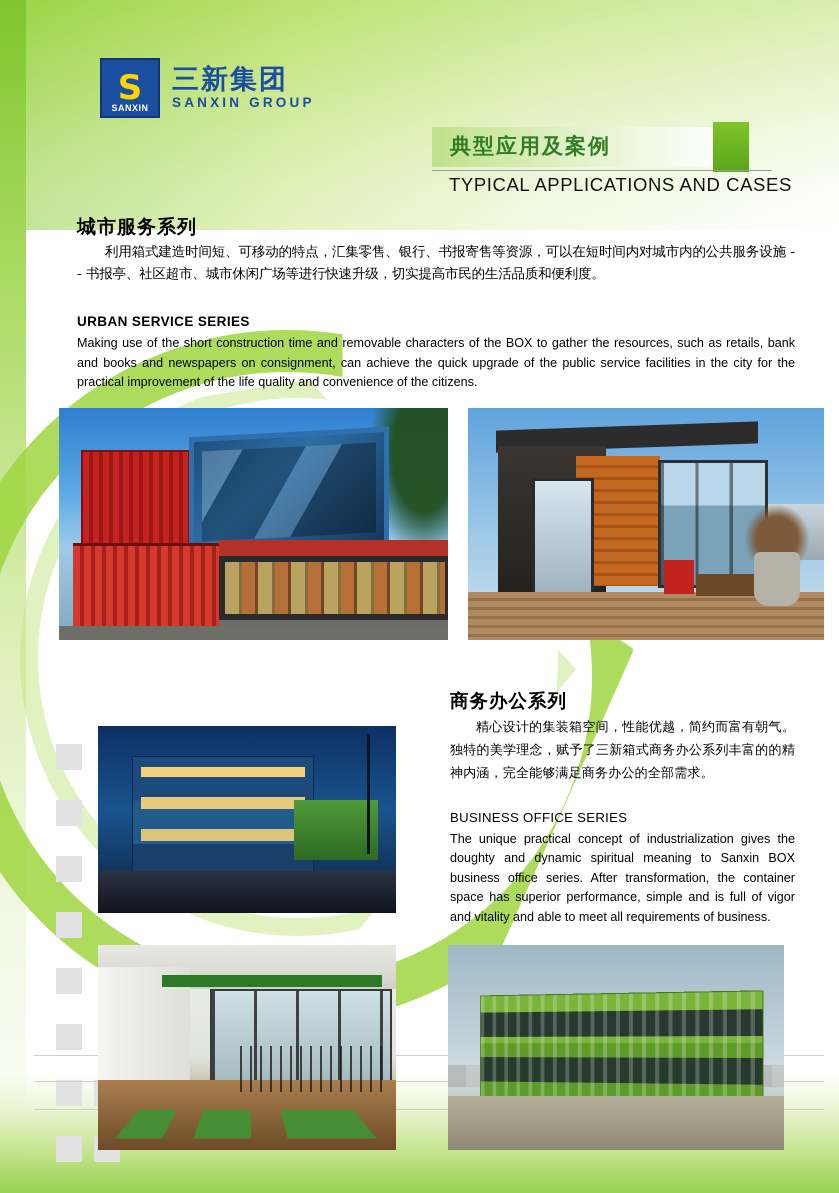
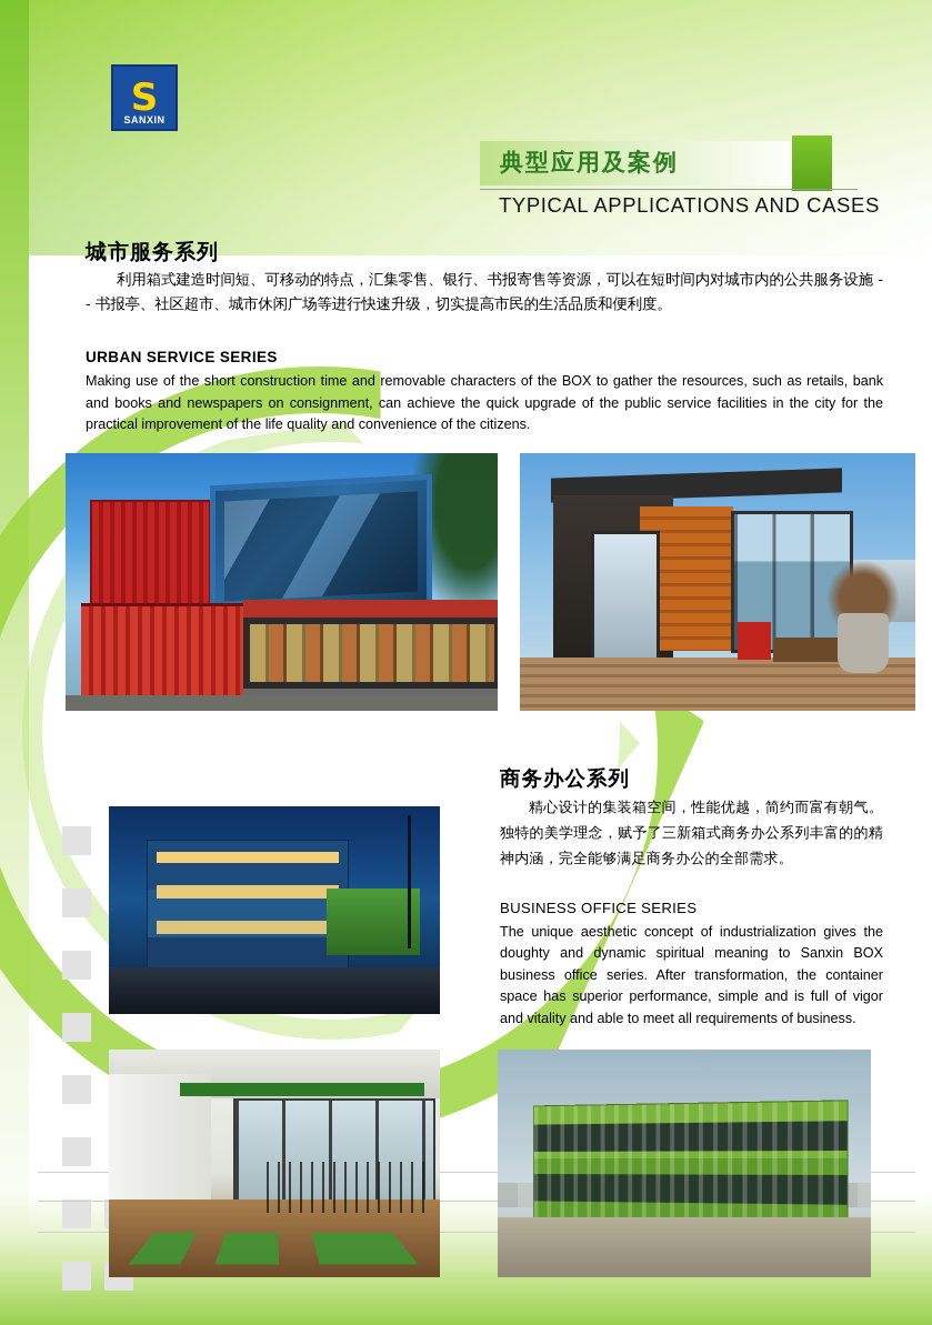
  S
  SANXIN
- 三新集团
- SANXIN GROUP
  典型应用及案例
  TYPICAL APPLICATIONS AND CASES
  城市服务系列
  利用箱式建造时间短、可移动的特点，汇集零售、银行、书报寄售等资源，可以在短时间内对城市内的公共服务设施 -- 书报亭、社区超市、城市休闲广场等进行快速升级，切实提高市民的生活品质和便利度。
  URBAN SERVICE SERIES
  Making use of the short construction time and removable characters of the BOX to gather the resources, such as retails, bank and books and newspapers on consignment, can achieve the quick upgrade of the public service facilities in the city for the practical improvement of the life quality and convenience of the citizens.
  商务办公系列
  精心设计的集装箱空间，性能优越，简约而富有朝气。独特的美学理念，赋予了三新箱式商务办公系列丰富的的精神内涵，完全能够满足商务办公的全部需求。
  BUSINESS OFFICE SERIES
- The unique practical concept of industrialization gives the doughty and dynamic spiritual meaning to Sanxin BOX business office series. After transformation, the container space has superior performance, simple and is full of vigor and vitality and able to meet all requirements of business.
+ The unique aesthetic concept of industrialization gives the doughty and dynamic spiritual meaning to Sanxin BOX business office series. After transformation, the container space has superior performance, simple and is full of vigor and vitality and able to meet all requirements of business.
